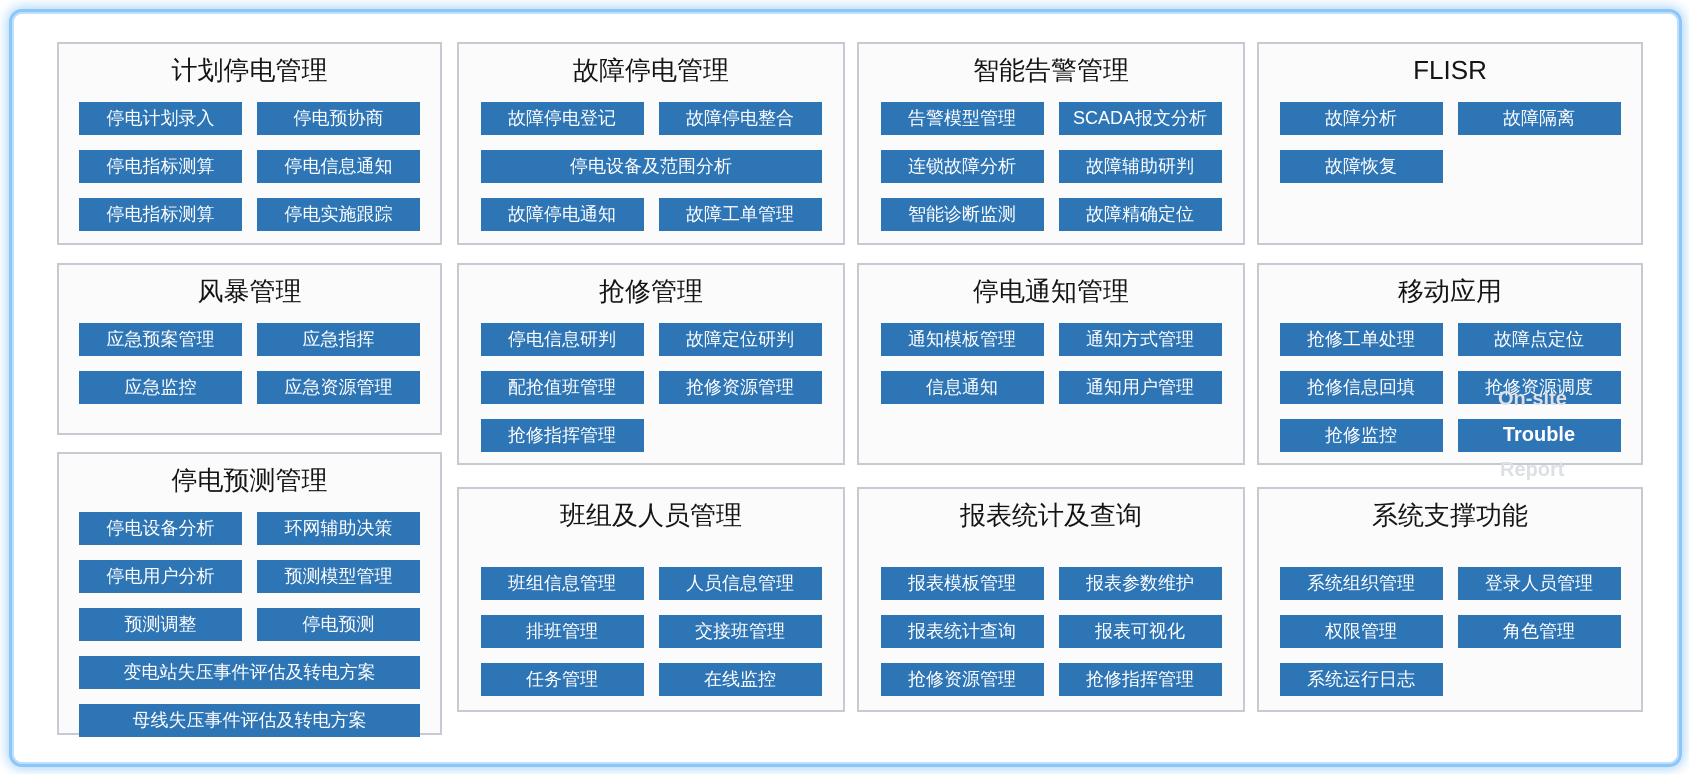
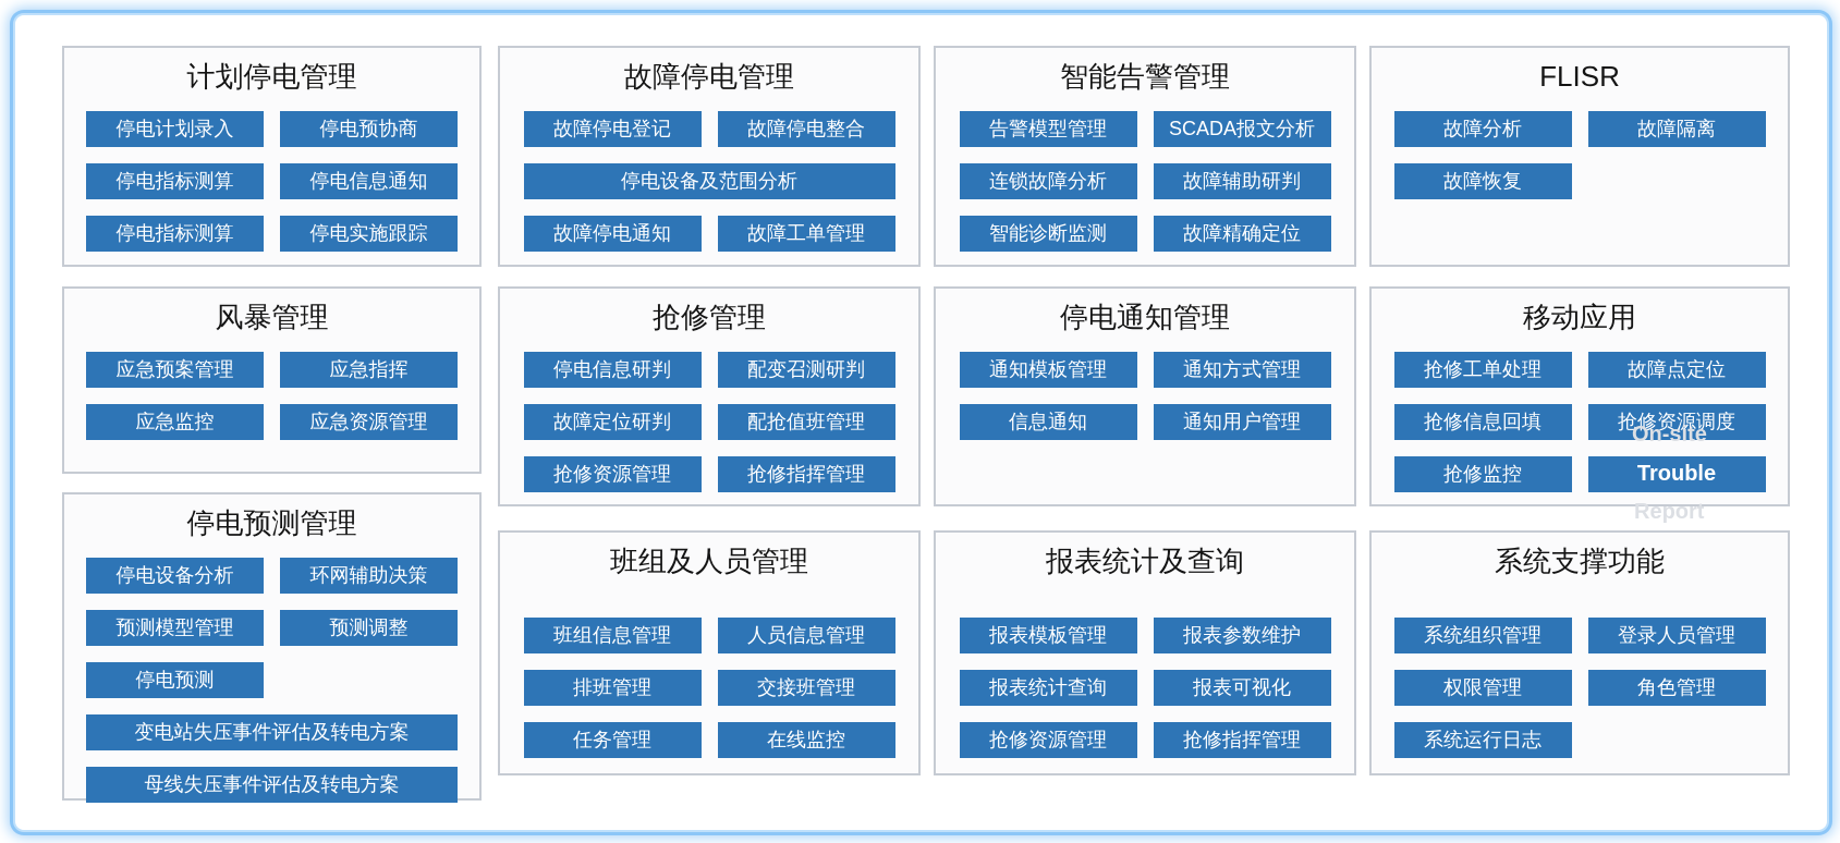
  On-site
  Report
  计划停电管理
  停电计划录入
  停电预协商
  停电指标测算
  停电信息通知
  停电指标测算
  停电实施跟踪
  故障停电管理
  故障停电登记
  故障停电整合
  停电设备及范围分析
  故障停电通知
  故障工单管理
  智能告警管理
  告警模型管理
  SCADA报文分析
  连锁故障分析
  故障辅助研判
  智能诊断监测
  故障精确定位
  FLISR
  故障分析
  故障隔离
  故障恢复
  风暴管理
  应急预案管理
  应急指挥
  应急监控
  应急资源管理
  抢修管理
  停电信息研判
+ 配变召测研判
  故障定位研判
  配抢值班管理
  抢修资源管理
  抢修指挥管理
  停电通知管理
  通知模板管理
  通知方式管理
  信息通知
  通知用户管理
  移动应用
  抢修工单处理
  故障点定位
  抢修信息回填
  抢修资源调度
  抢修监控
  Trouble
  停电预测管理
  停电设备分析
  环网辅助决策
- 停电用户分析
  预测模型管理
  预测调整
  停电预测
  变电站失压事件评估及转电方案
  母线失压事件评估及转电方案
  班组及人员管理
  班组信息管理
  人员信息管理
  排班管理
  交接班管理
  任务管理
  在线监控
  报表统计及查询
  报表模板管理
  报表参数维护
  报表统计查询
  报表可视化
  抢修资源管理
  抢修指挥管理
  系统支撑功能
  系统组织管理
  登录人员管理
  权限管理
  角色管理
  系统运行日志
